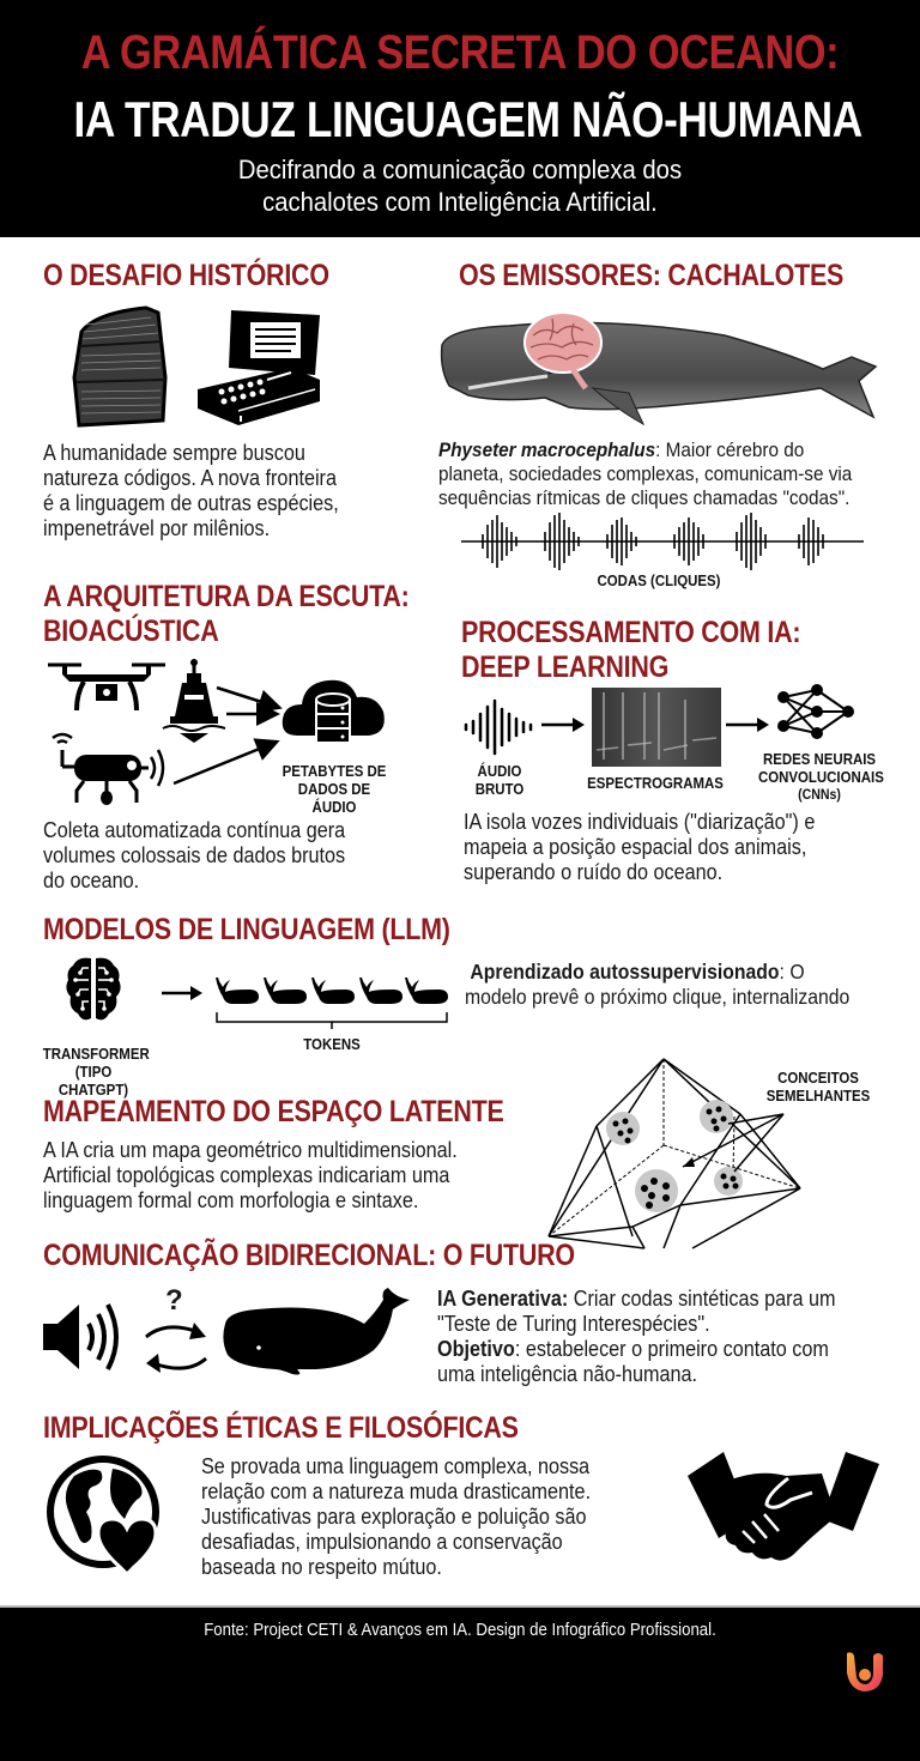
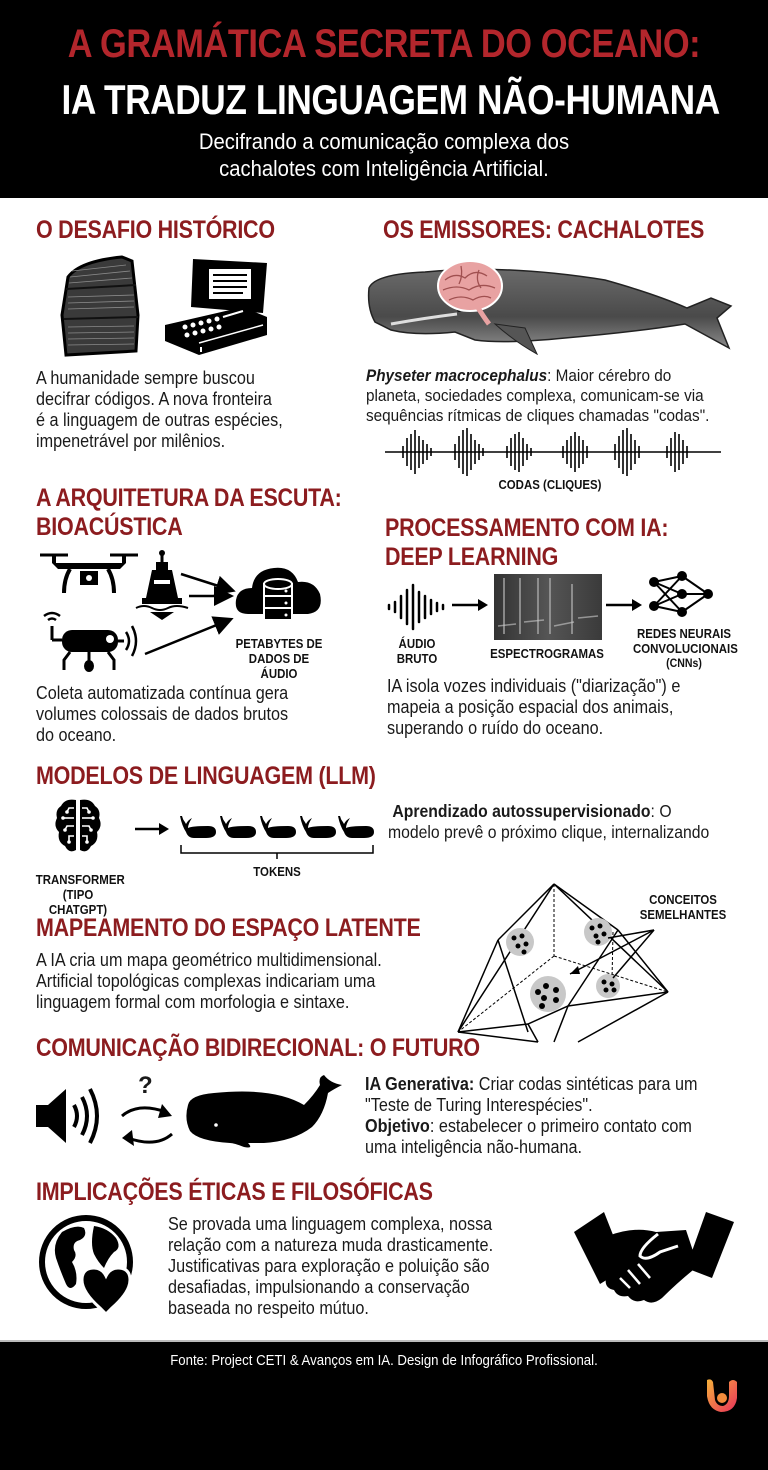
  A GRAMÁTICA SECRETA DO OCEANO:
  IA TRADUZ LINGUAGEM NÃO-HUMANA
  Decifrando a comunicação complexa dos
  cachalotes com Inteligência Artificial.
  O DESAFIO HISTÓRICO
  A humanidade sempre buscou
- natureza códigos. A nova fronteira
+ decifrar códigos. A nova fronteira
  é a linguagem de outras espécies,
  impenetrável por milênios.
  OS EMISSORES: CACHALOTES
  Physeter macrocephalus: Maior cérebro do
- planeta, sociedades complexas, comunicam-se via
+ planeta, sociedades complexa, comunicam-se via
  sequências rítmicas de cliques chamadas "codas".
  CODAS (CLIQUES)
  A ARQUITETURA DA ESCUTA:
  BIOACÚSTICA
  PETABYTES DE
  DADOS DE ÁUDIO
  Coleta automatizada contínua gera
  volumes colossais de dados brutos
  do oceano.
  PROCESSAMENTO COM IA:
  DEEP LEARNING
  ÁUDIO
  BRUTO
  ESPECTROGRAMAS
  REDES NEURAIS
  CONVOLUCIONAIS
  (CNNs)
  IA isola vozes individuais ("diarização") e
  mapeia a posição espacial dos animais,
  superando o ruído do oceano.
  MODELOS DE LINGUAGEM (LLM)
  TOKENS
  TRANSFORMER
  (TIPO CHATGPT)
  Aprendizado autossupervisionado: O
  modelo prevê o próximo clique, internalizando
  MAPEAMENTO DO ESPAÇO LATENTE
  A IA cria um mapa geométrico multidimensional.
  Artificial topológicas complexas indicariam uma
  linguagem formal com morfologia e sintaxe.
  CONCEITOS
  SEMELHANTES
  COMUNICAÇÃO BIDIRECIONAL: O FUTURO
  ?
  IA Generativa: Criar codas sintéticas para um
  "Teste de Turing Interespécies".
  Objetivo: estabelecer o primeiro contato com
  uma inteligência não-humana.
  IMPLICAÇÕES ÉTICAS E FILOSÓFICAS
  Se provada uma linguagem complexa, nossa
  relação com a natureza muda drasticamente.
  Justificativas para exploração e poluição são
  desafiadas, impulsionando a conservação
  baseada no respeito mútuo.
  Fonte: Project CETI & Avanços em IA. Design de Infográfico Profissional.
